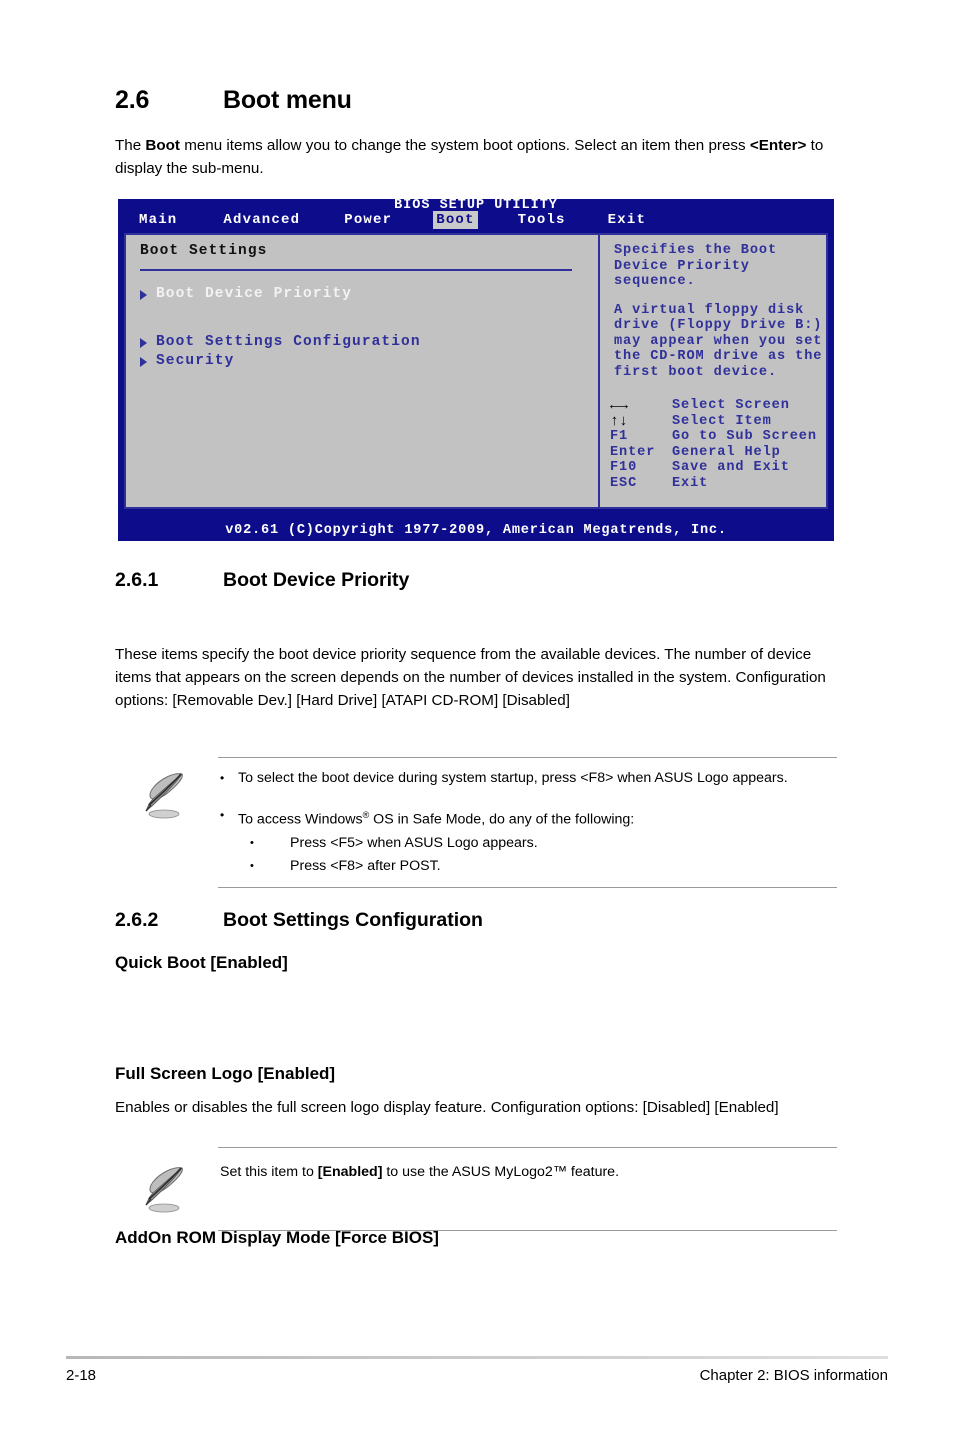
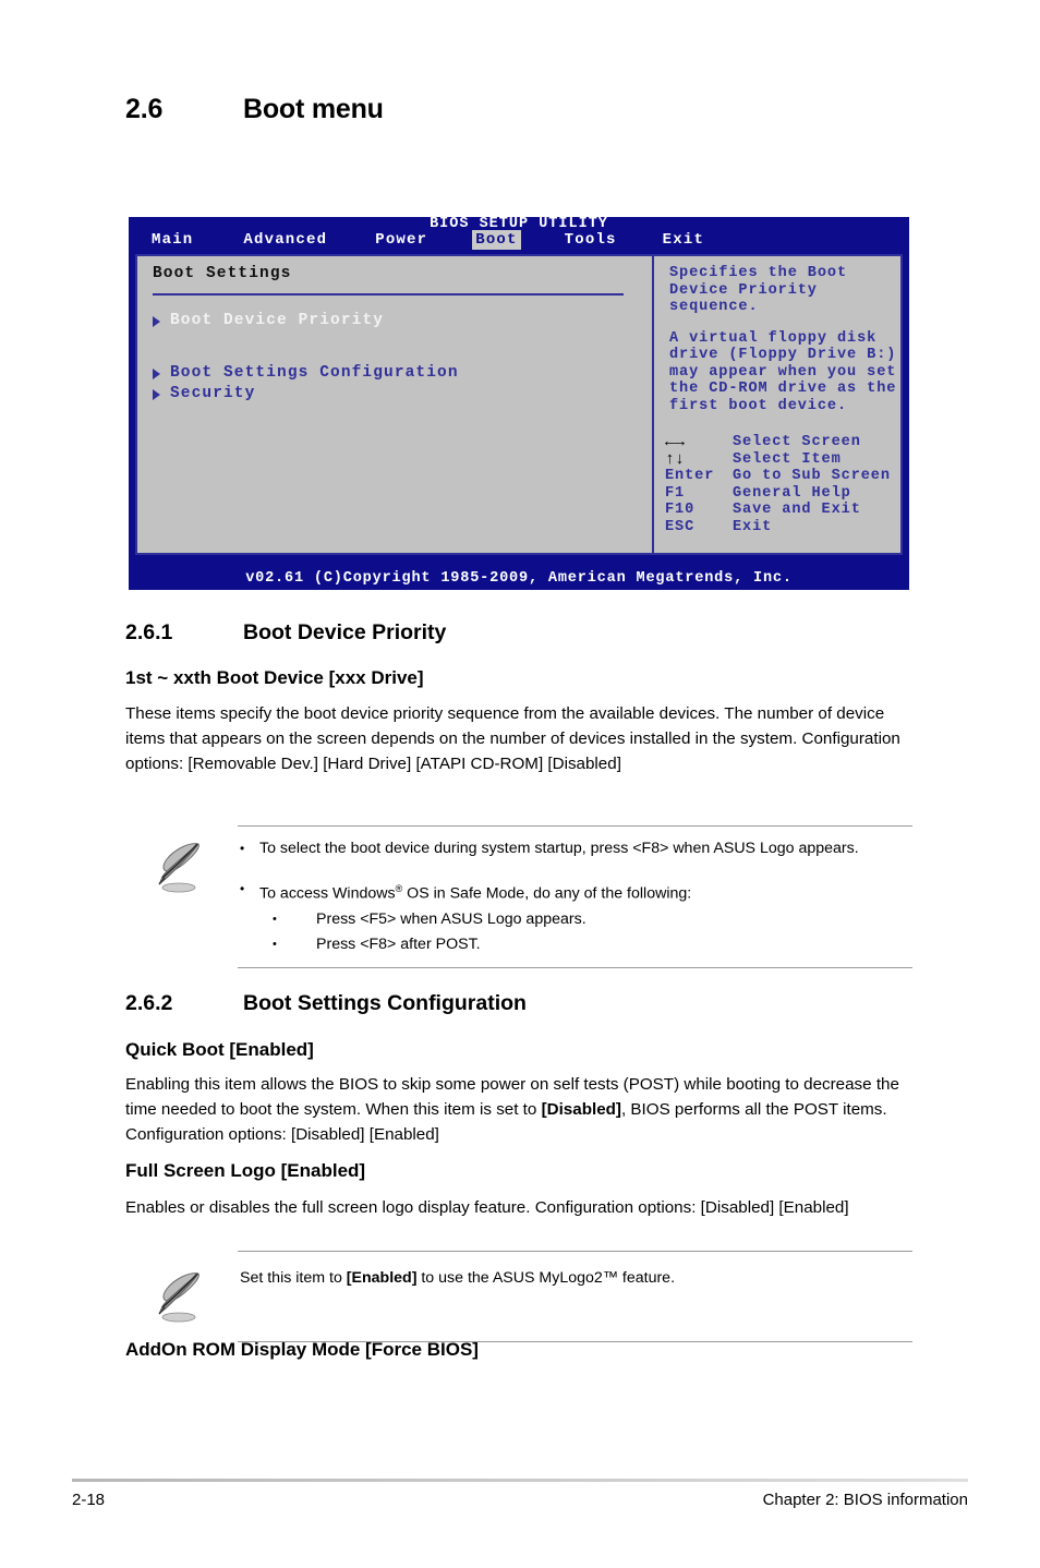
  2.6
  Boot menu
- The Boot menu items allow you to change the system boot options. Select an item then press <Enter> to display the sub-menu.
  BIOS SETUP UTILITY
  Main
  Advanced
  Power
  Boot
  Tools
  Exit
  Boot Settings
  Boot Device Priority
  Boot Settings Configuration
  Security
  Specifies the Boot
  Device Priority
  sequence.
  A virtual floppy disk
  drive (Floppy Drive B:)
  may appear when you set
  the CD-ROM drive as the
  first boot device.
  ←→
  Select Screen
  ↑↓
  Select Item
- F1
+ Enter
  Go to Sub Screen
- Enter
+ F1
  General Help
  F10
  Save and Exit
  ESC
  Exit
- v02.61 (C)Copyright 1977-2009, American Megatrends, Inc.
+ v02.61 (C)Copyright 1985-2009, American Megatrends, Inc.
  2.6.1
  Boot Device Priority
+ 1st ~ xxth Boot Device [xxx Drive]
  These items specify the boot device priority sequence from the available devices. The number of device items that appears on the screen depends on the number of devices installed in the system. Configuration options: [Removable Dev.] [Hard Drive] [ATAPI CD-ROM] [Disabled]
  •
  To select the boot device during system startup, press <F8> when ASUS Logo appears.
  •
  To access Windows® OS in Safe Mode, do any of the following:
  •
  Press <F5> when ASUS Logo appears.
  •
  Press <F8> after POST.
  2.6.2
  Boot Settings Configuration
  Quick Boot [Enabled]
+ Enabling this item allows the BIOS to skip some power on self tests (POST) while booting to decrease the time needed to boot the system. When this item is set to [Disabled], BIOS performs all the POST items. Configuration options: [Disabled] [Enabled]
  Full Screen Logo [Enabled]
  Enables or disables the full screen logo display feature. Configuration options: [Disabled] [Enabled]
  Set this item to [Enabled] to use the ASUS MyLogo2™ feature.
  AddOn ROM Display Mode [Force BIOS]
  2-18
  Chapter 2: BIOS information
